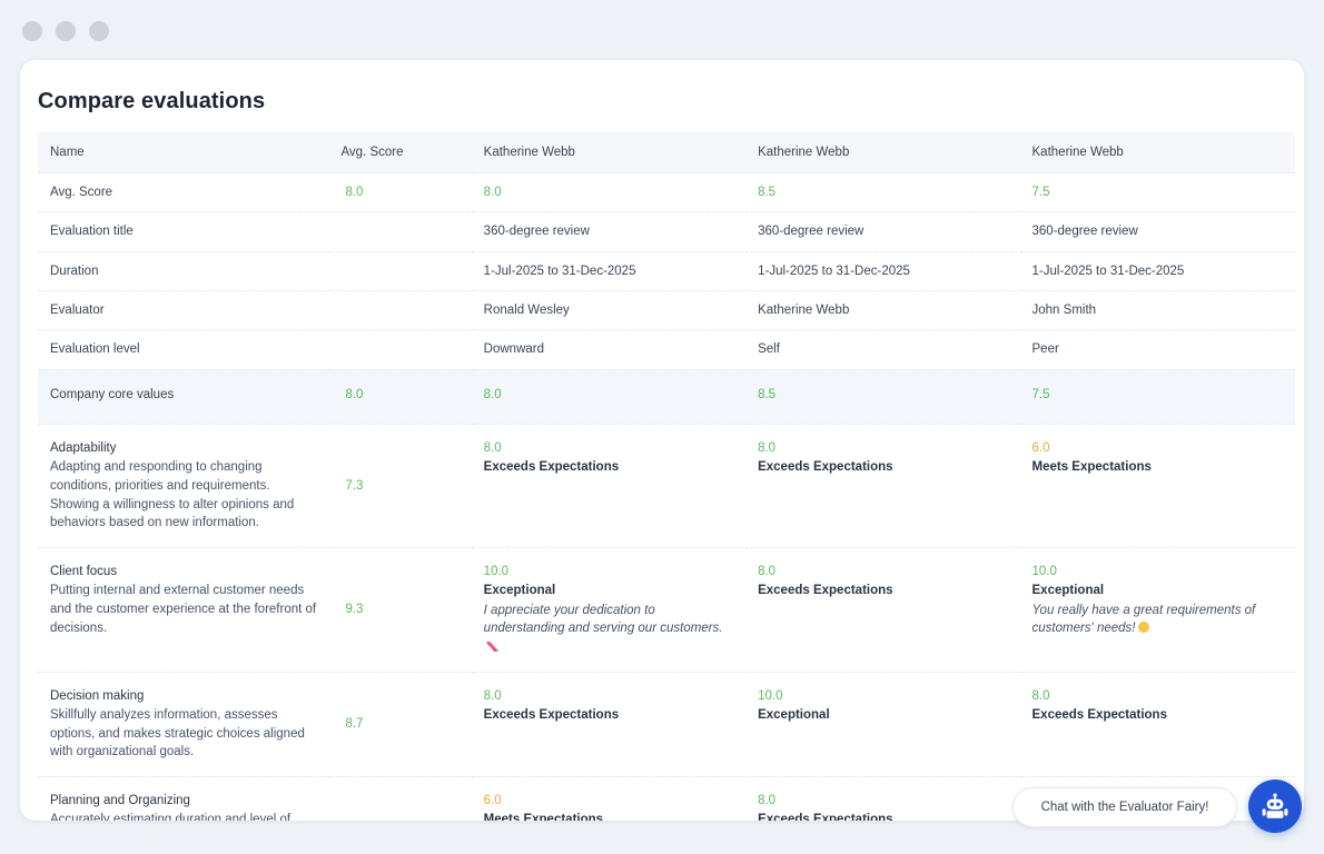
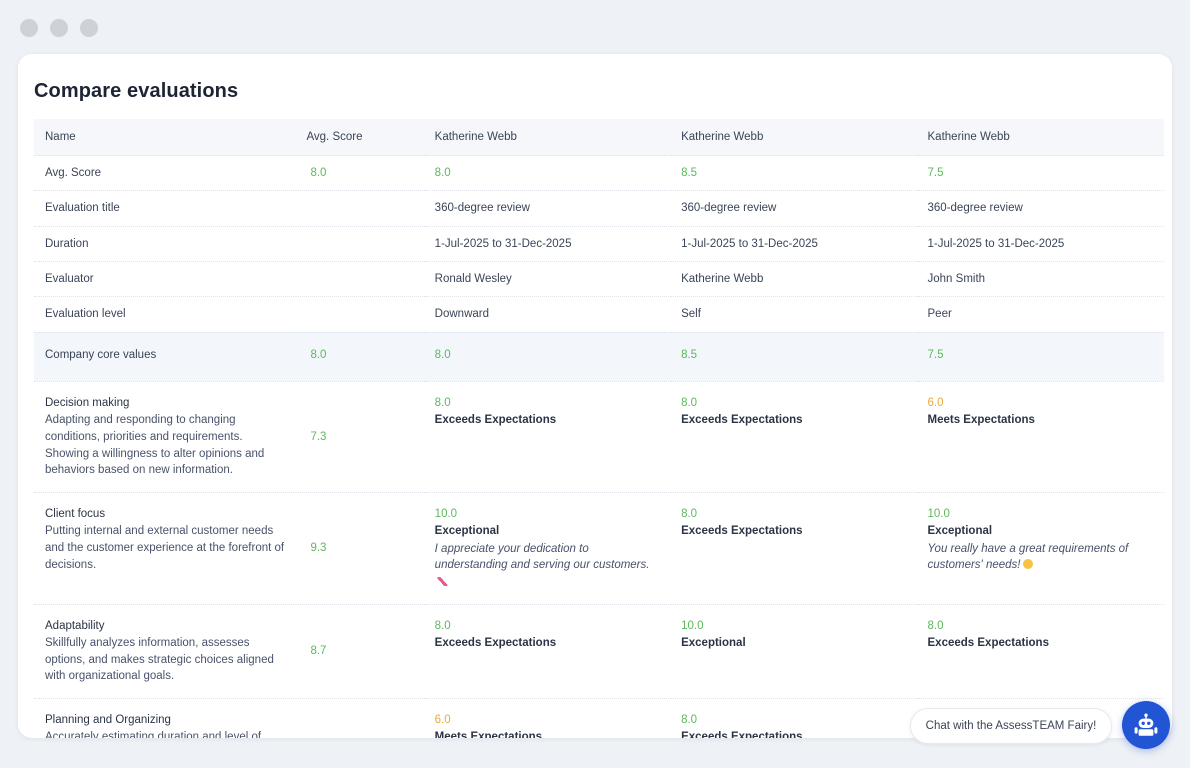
  Compare evaluations
  Name	Avg. Score	Katherine Webb	Katherine Webb	Katherine Webb
  Avg. Score	8.0	8.0	8.5	7.5
  Evaluation title		360-degree review	360-degree review	360-degree review
  Duration		1-Jul-2025 to 31-Dec-2025	1-Jul-2025 to 31-Dec-2025	1-Jul-2025 to 31-Dec-2025
  Evaluator		Ronald Wesley	Katherine Webb	John Smith
  Evaluation level		Downward	Self	Peer
  Company core values	8.0	8.0	8.5	7.5
- AdaptabilityAdapting and responding to changing conditions, priorities and requirements. Showing a willingness to alter opinions and behaviors based on new information.	7.3	8.0Exceeds Expectations	8.0Exceeds Expectations	6.0Meets Expectations
+ Decision makingAdapting and responding to changing conditions, priorities and requirements. Showing a willingness to alter opinions and behaviors based on new information.	7.3	8.0Exceeds Expectations	8.0Exceeds Expectations	6.0Meets Expectations
  Client focusPutting internal and external customer needs and the customer experience at the forefront of decisions.	9.3	10.0ExceptionalI appreciate your dedication to understanding and serving our customers.	8.0Exceeds Expectations	10.0ExceptionalYou really have a great requirements of customers' needs!
- Decision makingSkillfully analyzes information, assesses options, and makes strategic choices aligned with organizational goals.	8.7	8.0Exceeds Expectations	10.0Exceptional	8.0Exceeds Expectations
+ AdaptabilitySkillfully analyzes information, assesses options, and makes strategic choices aligned with organizational goals.	8.7	8.0Exceeds Expectations	10.0Exceptional	8.0Exceeds Expectations
- Chat with the Evaluator Fairy!
+ Chat with the AssessTEAM Fairy!
